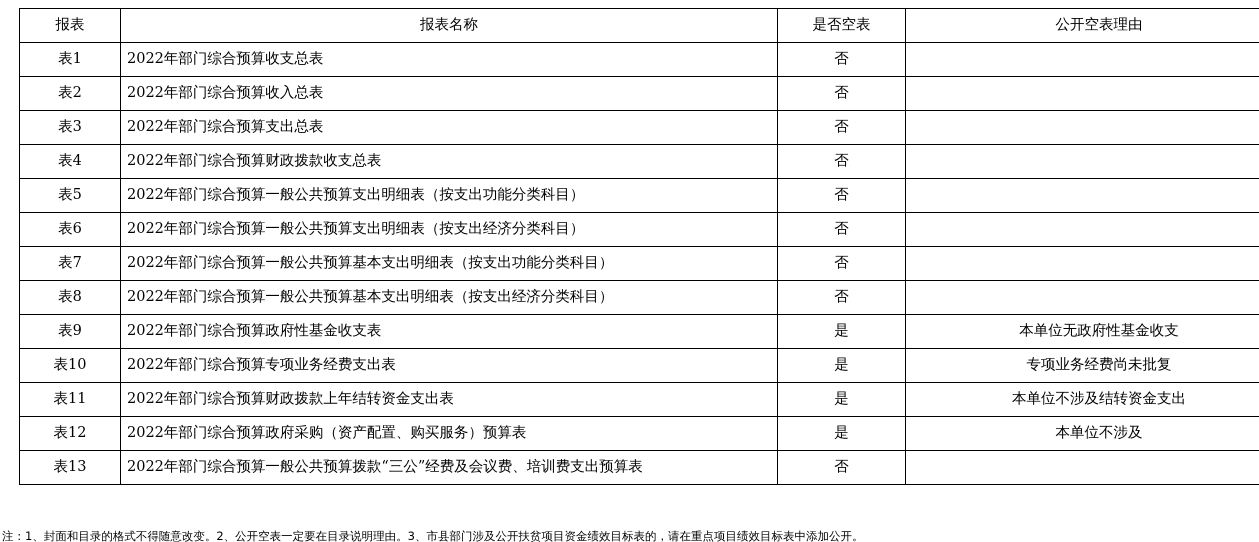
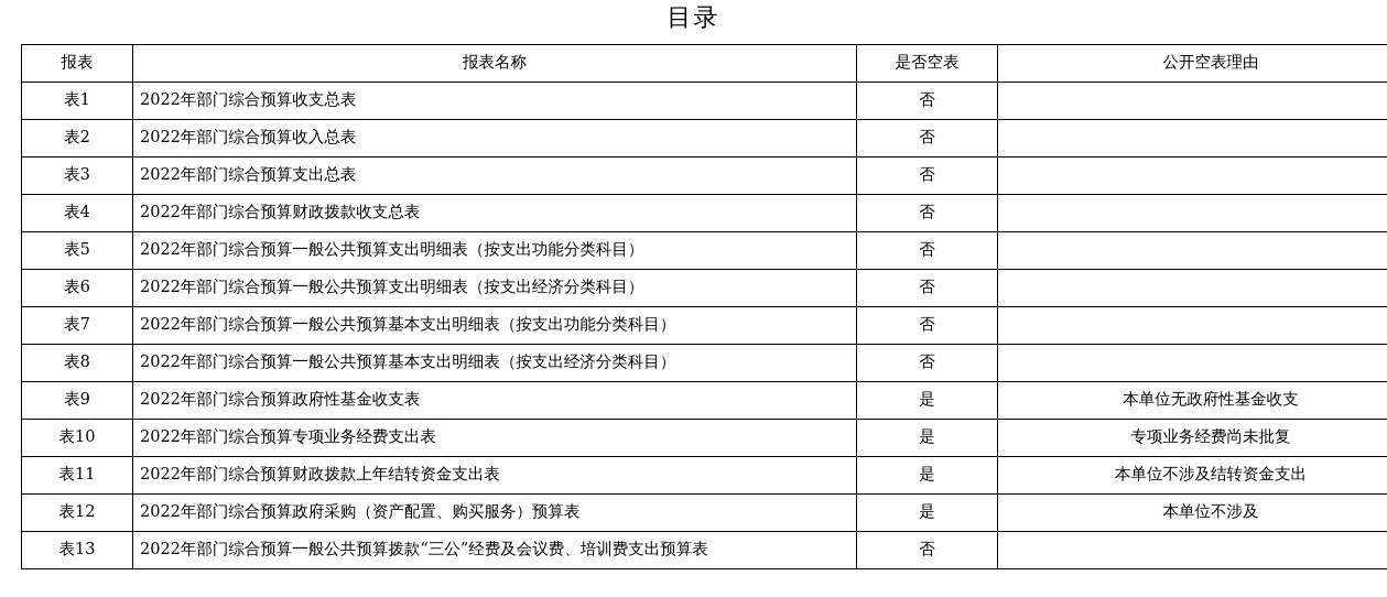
+ 目录
  报表	报表名称	是否空表	公开空表理由
  表1	2022年部门综合预算收支总表	否
  表2	2022年部门综合预算收入总表	否
  表3	2022年部门综合预算支出总表	否
  表4	2022年部门综合预算财政拨款收支总表	否
  表5	2022年部门综合预算一般公共预算支出明细表（按支出功能分类科目）	否
  表6	2022年部门综合预算一般公共预算支出明细表（按支出经济分类科目）	否
  表7	2022年部门综合预算一般公共预算基本支出明细表（按支出功能分类科目）	否
  表8	2022年部门综合预算一般公共预算基本支出明细表（按支出经济分类科目）	否
  表9	2022年部门综合预算政府性基金收支表	是	本单位无政府性基金收支
  表10	2022年部门综合预算专项业务经费支出表	是	专项业务经费尚未批复
  表11	2022年部门综合预算财政拨款上年结转资金支出表	是	本单位不涉及结转资金支出
  表12	2022年部门综合预算政府采购（资产配置、购买服务）预算表	是	本单位不涉及
  表13	2022年部门综合预算一般公共预算拨款“三公”经费及会议费、培训费支出预算表	否
- 注：1、封面和目录的格式不得随意改变。2、公开空表一定要在目录说明理由。3、市县部门涉及公开扶贫项目资金绩效目标表的，请在重点项目绩效目标表中添加公开。
